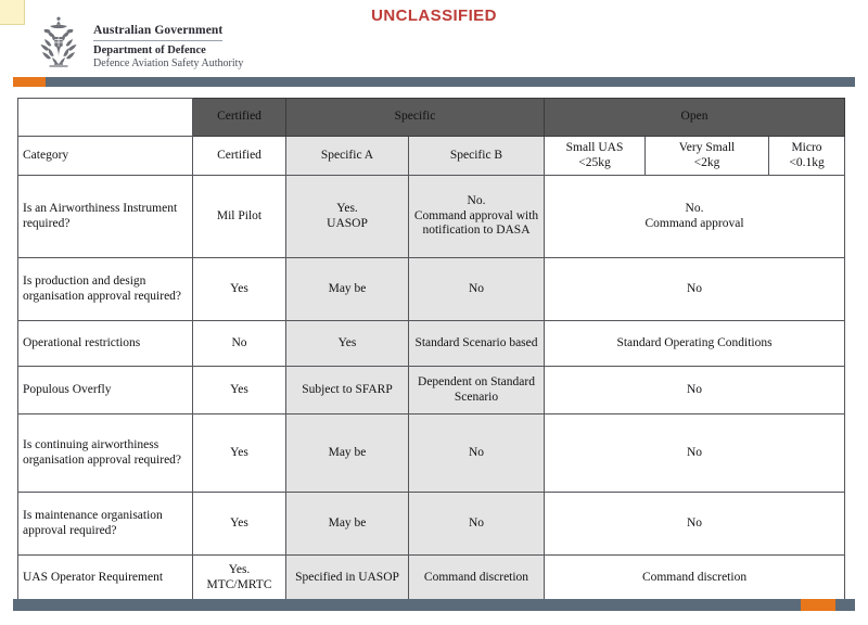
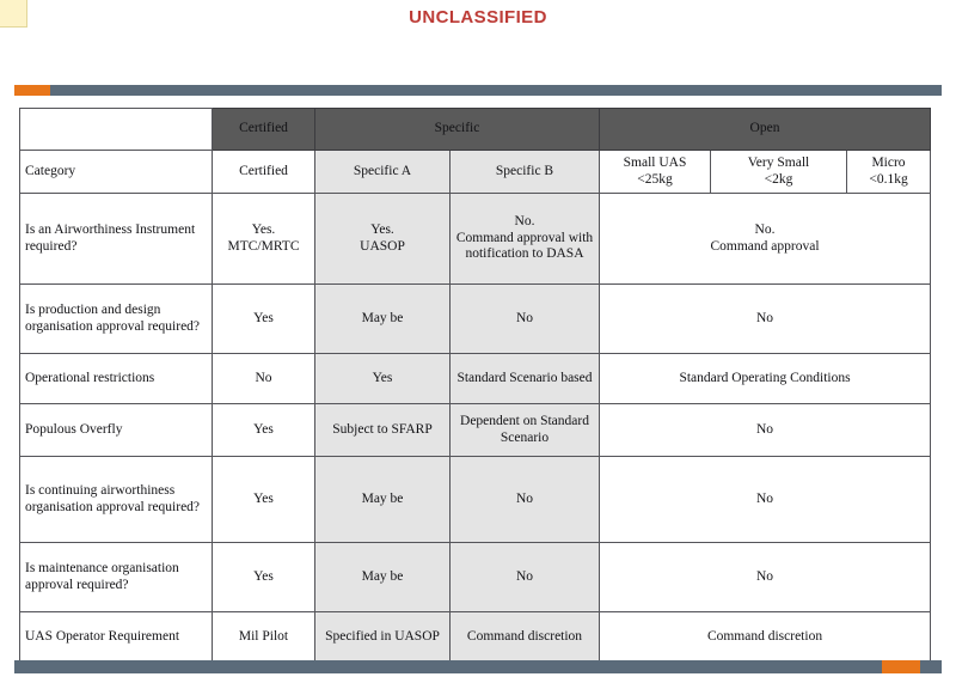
  UNCLASSIFIED
- Australian Government
- Department of Defence
- Defence Aviation Safety Authority
  	Certified	Specific	Open
  Category	Certified	Specific A	Specific B	Small UAS <25kg	Very Small <2kg	Micro <0.1kg
- Is an Airworthiness Instrument required?	Mil Pilot	Yes. UASOP	No. Command approval with notification to DASA	No. Command approval
+ Is an Airworthiness Instrument required?	Yes. MTC/MRTC	Yes. UASOP	No. Command approval with notification to DASA	No. Command approval
  Is production and design organisation approval required?	Yes	May be	No	No
  Operational restrictions	No	Yes	Standard Scenario based	Standard Operating Conditions
  Populous Overfly	Yes	Subject to SFARP	Dependent on Standard Scenario	No
  Is continuing airworthiness organisation approval required?	Yes	May be	No	No
  Is maintenance organisation approval required?	Yes	May be	No	No
- UAS Operator Requirement	Yes. MTC/MRTC	Specified in UASOP	Command discretion	Command discretion
+ UAS Operator Requirement	Mil Pilot	Specified in UASOP	Command discretion	Command discretion
